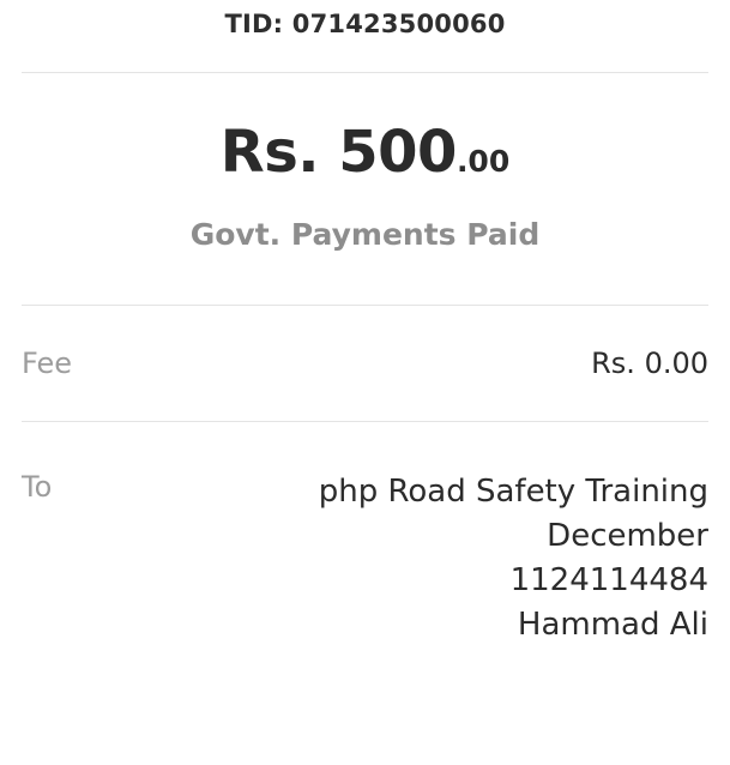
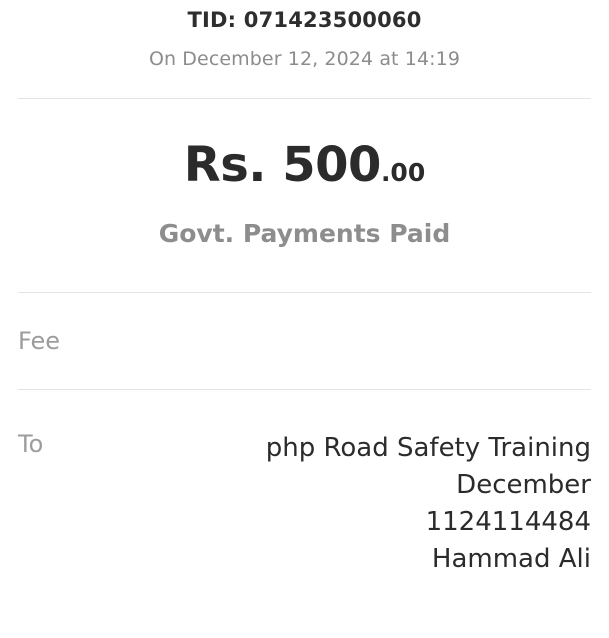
  TID: 071423500060
+ On December 12, 2024 at 14:19
  Rs. 500.00
  Govt. Payments Paid
  Fee
- Rs. 0.00
  To
  php Road Safety Training
  December
  1124114484
  Hammad Ali
